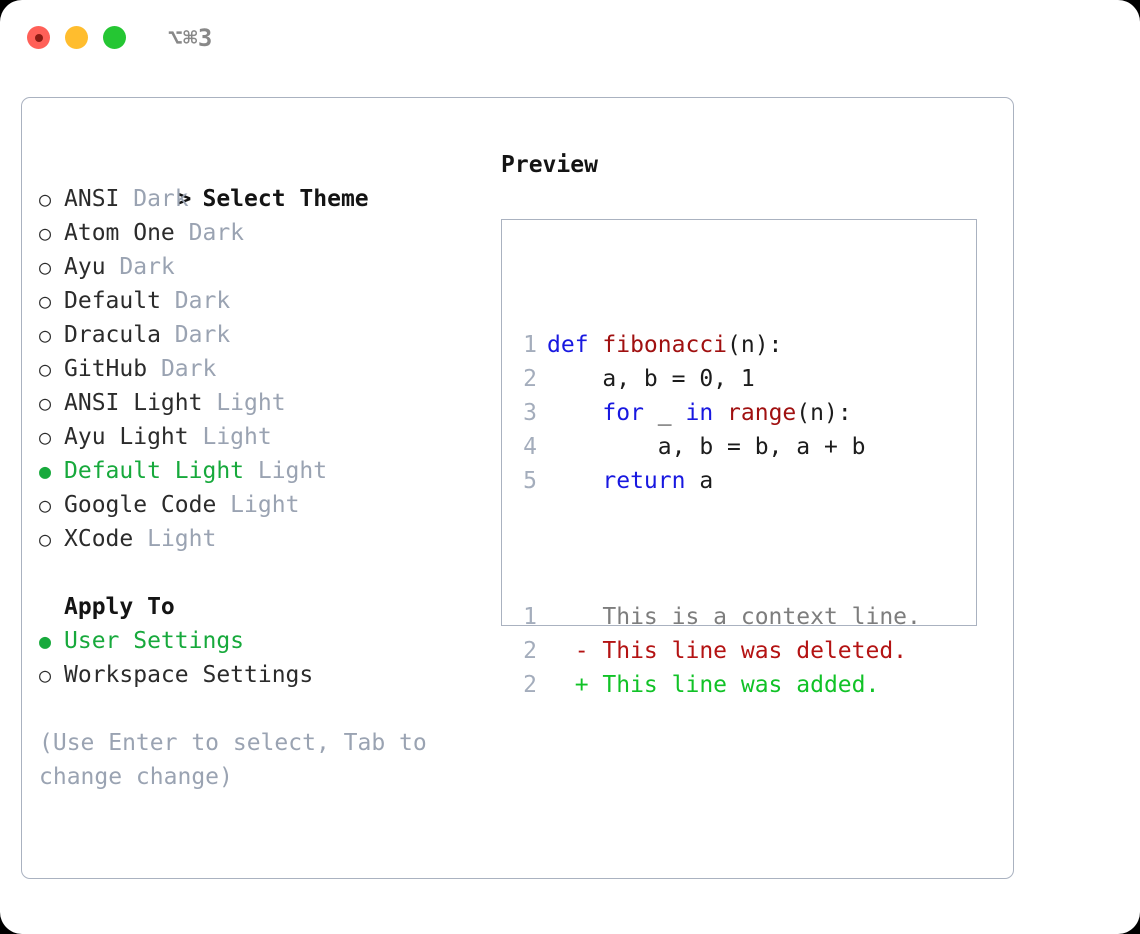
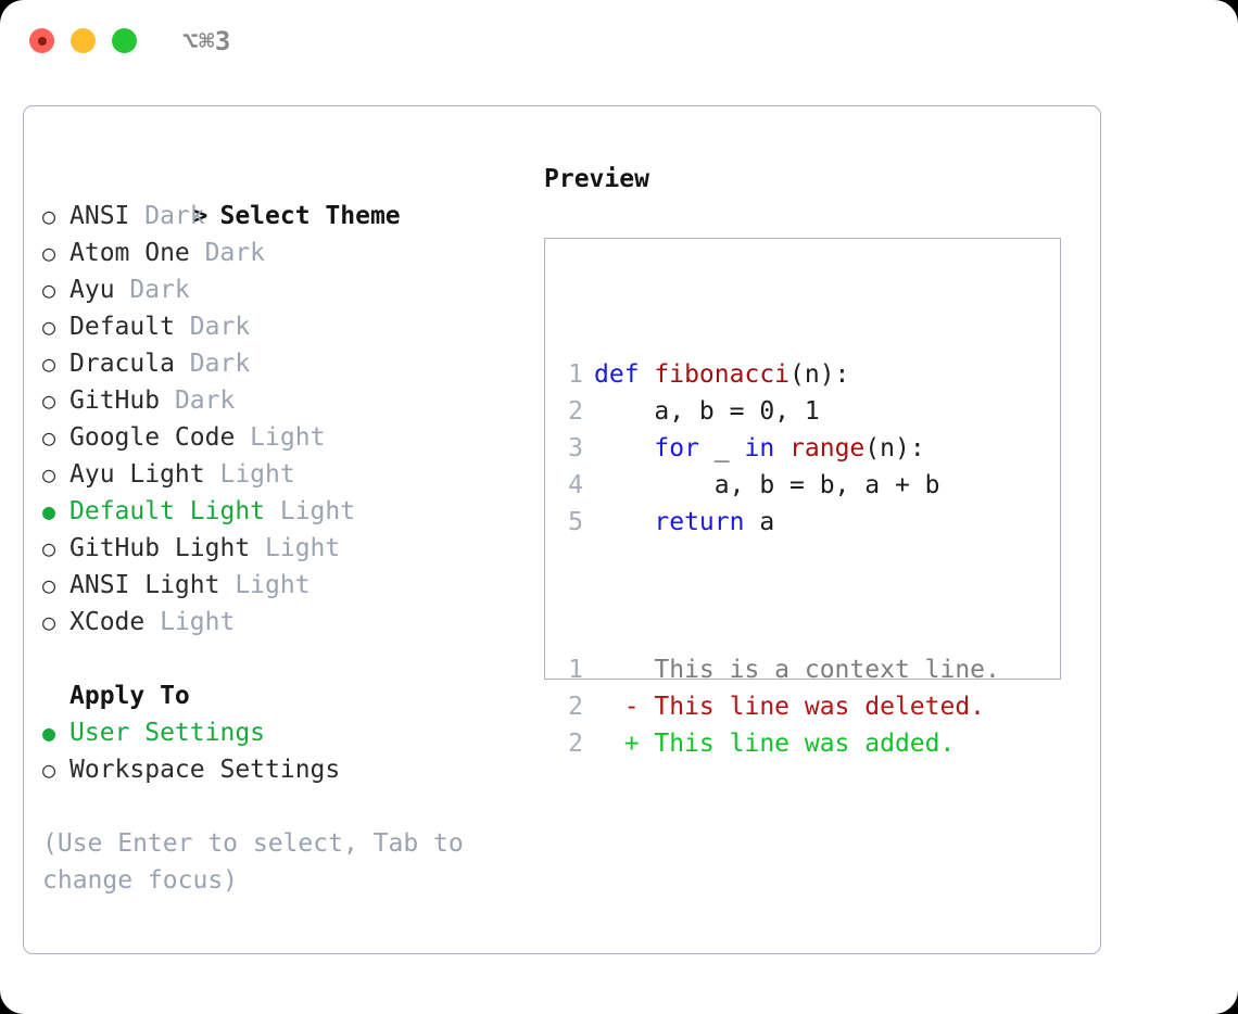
  ⌥⌘3
  > Select Theme
  ○ ANSI Dark
  ○ Atom One Dark
  ○ Ayu Dark
  ○ Default Dark
  ○ Dracula Dark
  ○ GitHub Dark
- ○ ANSI Light Light
+ ○ Google Code Light
  ○ Ayu Light Light
  ● Default Light Light
+ ○ GitHub Light Light
- ○ Google Code Light
+ ○ ANSI Light Light
  ○ XCode Light
  Apply To
  ● User Settings
  ○ Workspace Settings
- (Use Enter to select, Tab to change change)
+ (Use Enter to select, Tab to change focus)
  Preview
  1 def fibonacci(n):
  2 a, b = 0, 1
  3 for _ in range(n):
  4 a, b = b, a + b
  5 return a
  1 This is a context line.
  2 - This line was deleted.
  2 + This line was added.
